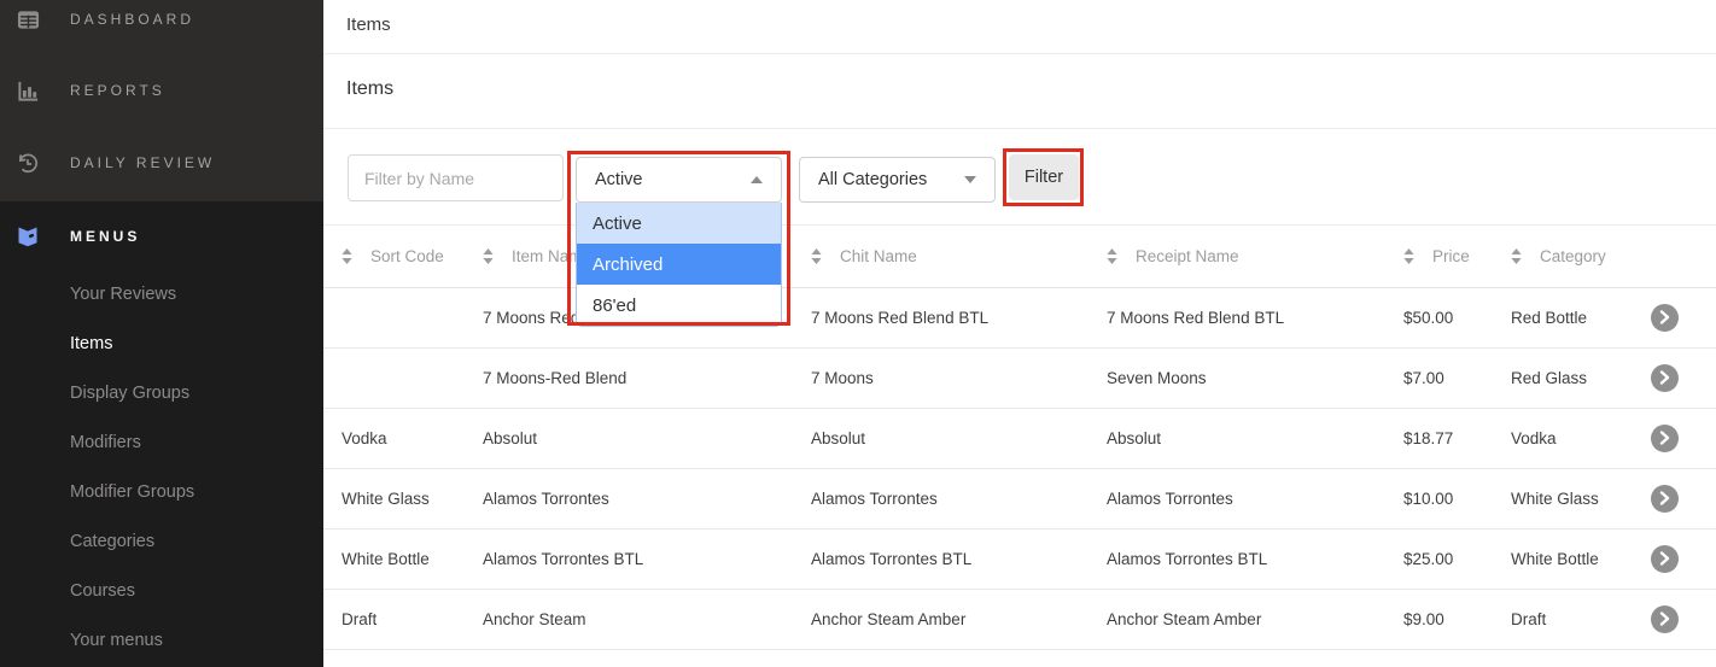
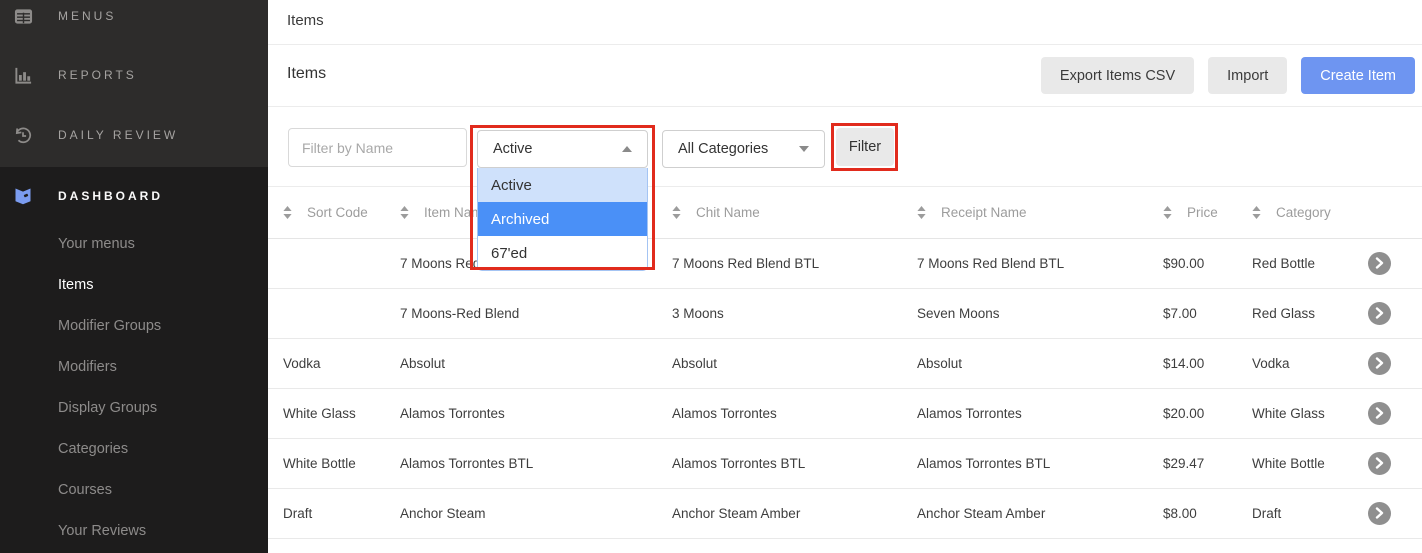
- DASHBOARD
+ MENUS
  REPORTS
  DAILY REVIEW
- MENUS
+ DASHBOARD
- Your Reviews
+ Your menus
  Items
- Display Groups
+ Modifier Groups
  Modifiers
- Modifier Groups
+ Display Groups
  Categories
  Courses
- Your menus
+ Your Reviews
  Items
  Items
+ Export Items CSV
+ Import
+ Create Item
  Filter by Name
  Active
  All Categories
  Filter
  Sort Code	Item Na	Chit Name	Receipt Name	Price	Category
- 	7 Moons Re	7 Moons Red Blend BTL	7 Moons Red Blend BTL	$50.00	Red Bottle
+ 	7 Moons Re	7 Moons Red Blend BTL	7 Moons Red Blend BTL	$90.00	Red Bottle
- 	7 Moons-Red Blend	7 Moons	Seven Moons	$7.00	Red Glass
+ 	7 Moons-Red Blend	3 Moons	Seven Moons	$7.00	Red Glass
- Vodka	Absolut	Absolut	Absolut	$18.77	Vodka
+ Vodka	Absolut	Absolut	Absolut	$14.00	Vodka
- White Glass	Alamos Torrontes	Alamos Torrontes	Alamos Torrontes	$10.00	White Glass
+ White Glass	Alamos Torrontes	Alamos Torrontes	Alamos Torrontes	$20.00	White Glass
- White Bottle	Alamos Torrontes BTL	Alamos Torrontes BTL	Alamos Torrontes BTL	$25.00	White Bottle
+ White Bottle	Alamos Torrontes BTL	Alamos Torrontes BTL	Alamos Torrontes BTL	$29.47	White Bottle
- Draft	Anchor Steam	Anchor Steam Amber	Anchor Steam Amber	$9.00	Draft
+ Draft	Anchor Steam	Anchor Steam Amber	Anchor Steam Amber	$8.00	Draft
  Active
  Archived
- 86'ed
+ 67'ed
